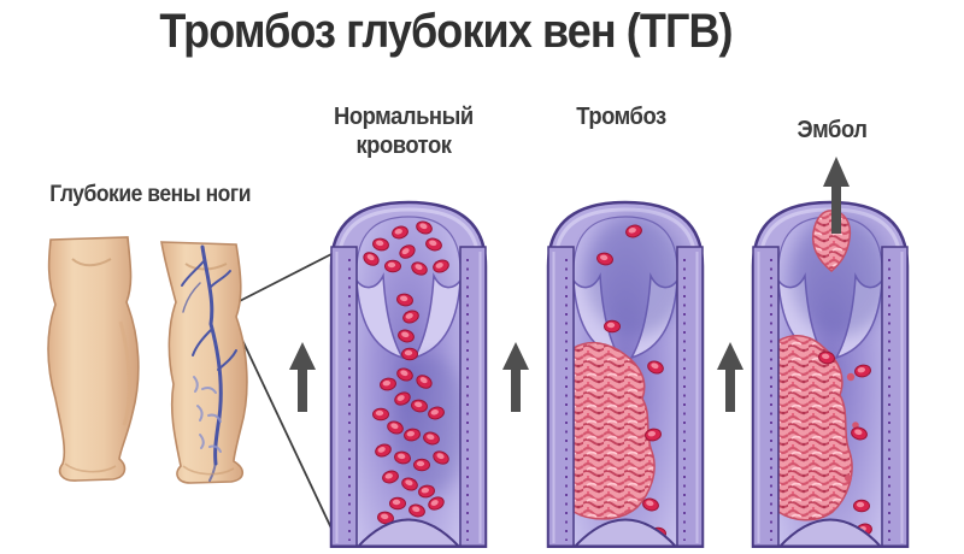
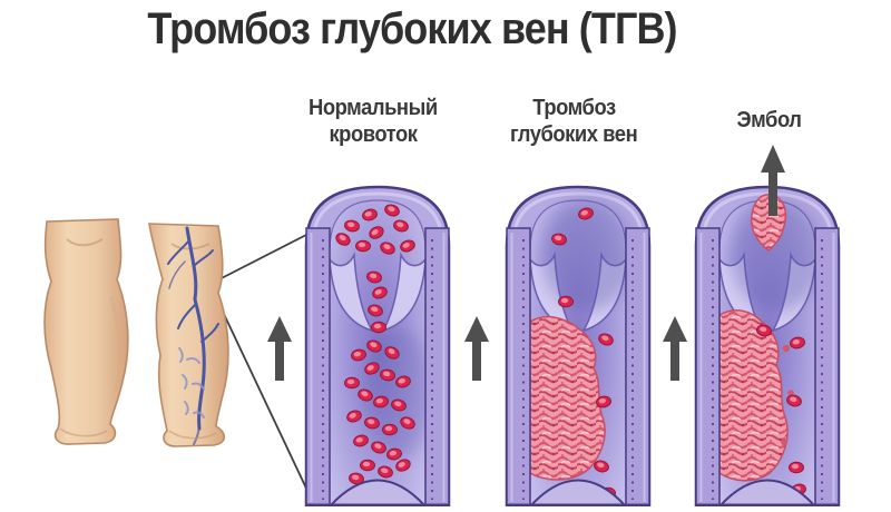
  Тромбоз глубоких вен (ТГВ)
- Глубокие вены ноги
  Нормальный
  кровоток
  Тромбоз
+ глубоких вен
  Эмбол
